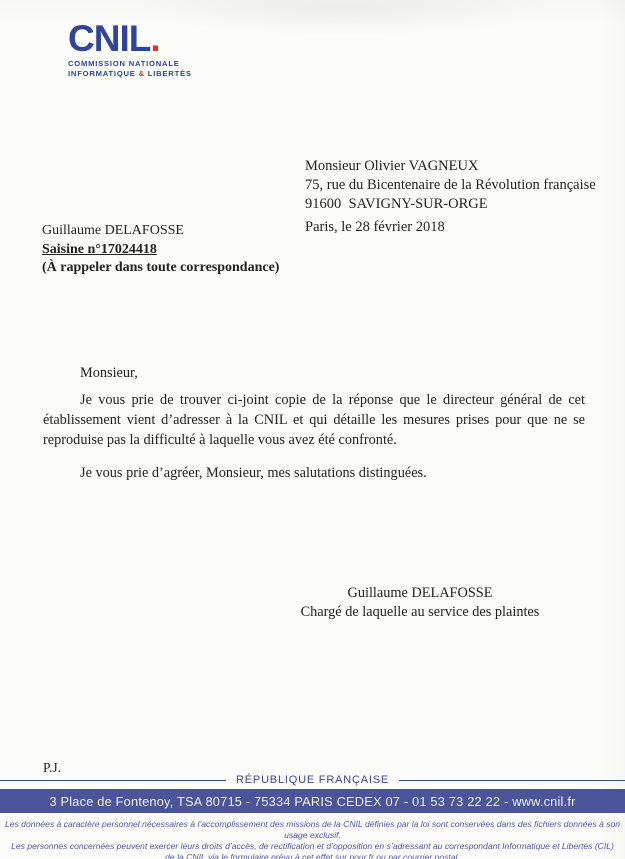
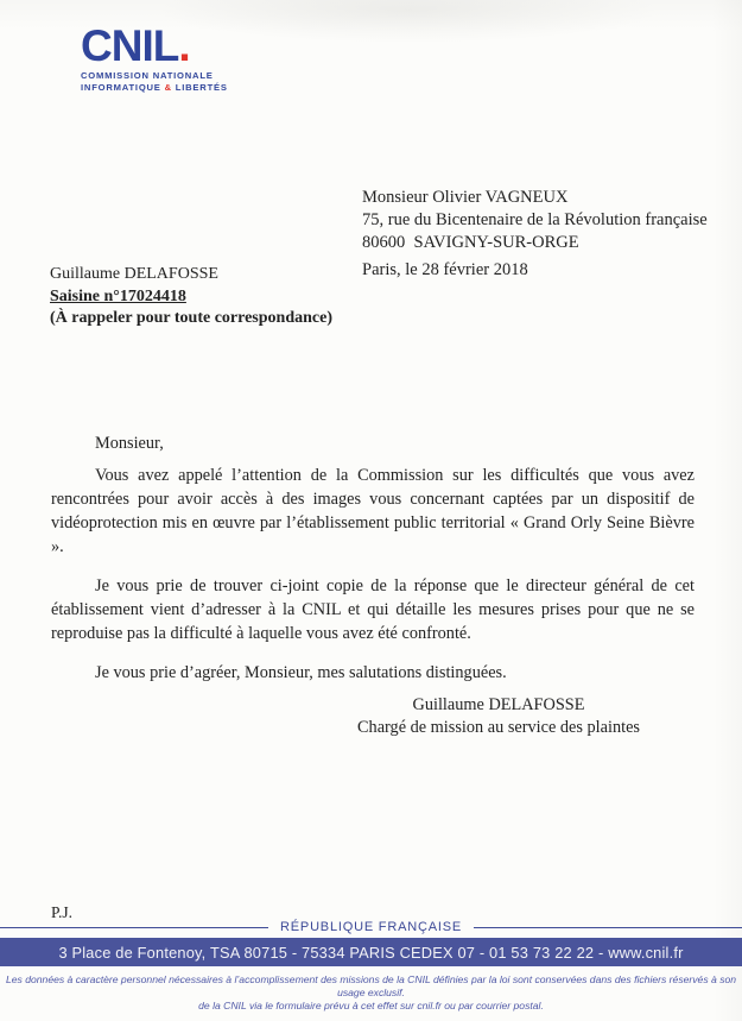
  CNIL.
  COMMISSION NATIONALE
  INFORMATIQUE & LIBERTÉS
  Monsieur Olivier VAGNEUX
  75, rue du Bicentenaire de la Révolution française
- 91600 SAVIGNY-SUR-ORGE
+ 80600 SAVIGNY-SUR-ORGE
  Paris, le 28 février 2018
  Guillaume DELAFOSSE
  Saisine n°17024418
- (À rappeler dans toute correspondance)
+ (À rappeler pour toute correspondance)
  Monsieur,
+ Vous avez appelé l’attention de la Commission sur les difficultés que vous avez rencontrées pour avoir accès à des images vous concernant captées par un dispositif de vidéoprotection mis en œuvre par l’établissement public territorial « Grand Orly Seine Bièvre ».
  Je vous prie de trouver ci-joint copie de la réponse que le directeur général de cet établissement vient d’adresser à la CNIL et qui détaille les mesures prises pour que ne se reproduise pas la difficulté à laquelle vous avez été confronté.
  Je vous prie d’agréer, Monsieur, mes salutations distinguées.
  Guillaume DELAFOSSE
- Chargé de laquelle au service des plaintes
+ Chargé de mission au service des plaintes
  P.J.
  RÉPUBLIQUE FRANÇAISE
  3 Place de Fontenoy, TSA 80715 - 75334 PARIS CEDEX 07 - 01 53 73 22 22 - www.cnil.fr
- Les données à caractère personnel nécessaires à l’accomplissement des missions de la CNIL définies par la loi sont conservées dans des fichiers données à son usage exclusif.
+ Les données à caractère personnel nécessaires à l’accomplissement des missions de la CNIL définies par la loi sont conservées dans des fichiers réservés à son usage exclusif.
- Les personnes concernées peuvent exercer leurs droits d’accès, de rectification et d’opposition en s’adressant au correspondant Informatique et Libertés (CIL)
- de la CNIL via le formulaire prévu à cet effet sur pour.fr ou par courrier postal.
+ de la CNIL via le formulaire prévu à cet effet sur cnil.fr ou par courrier postal.
